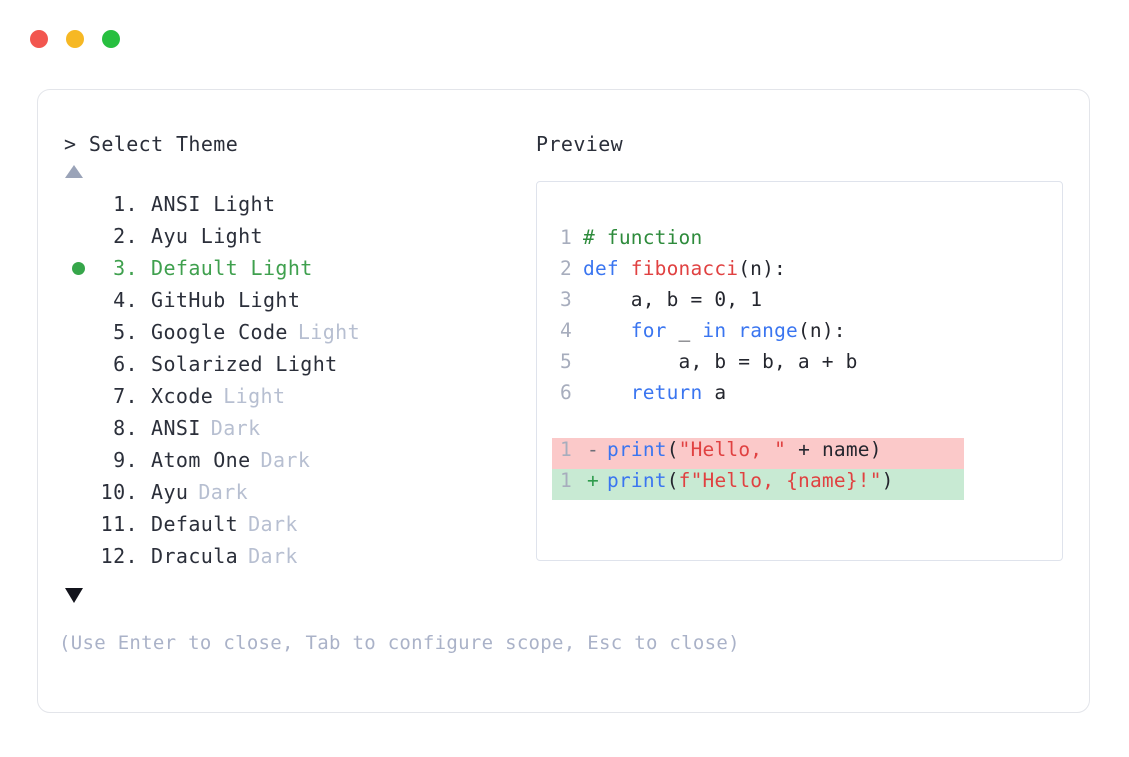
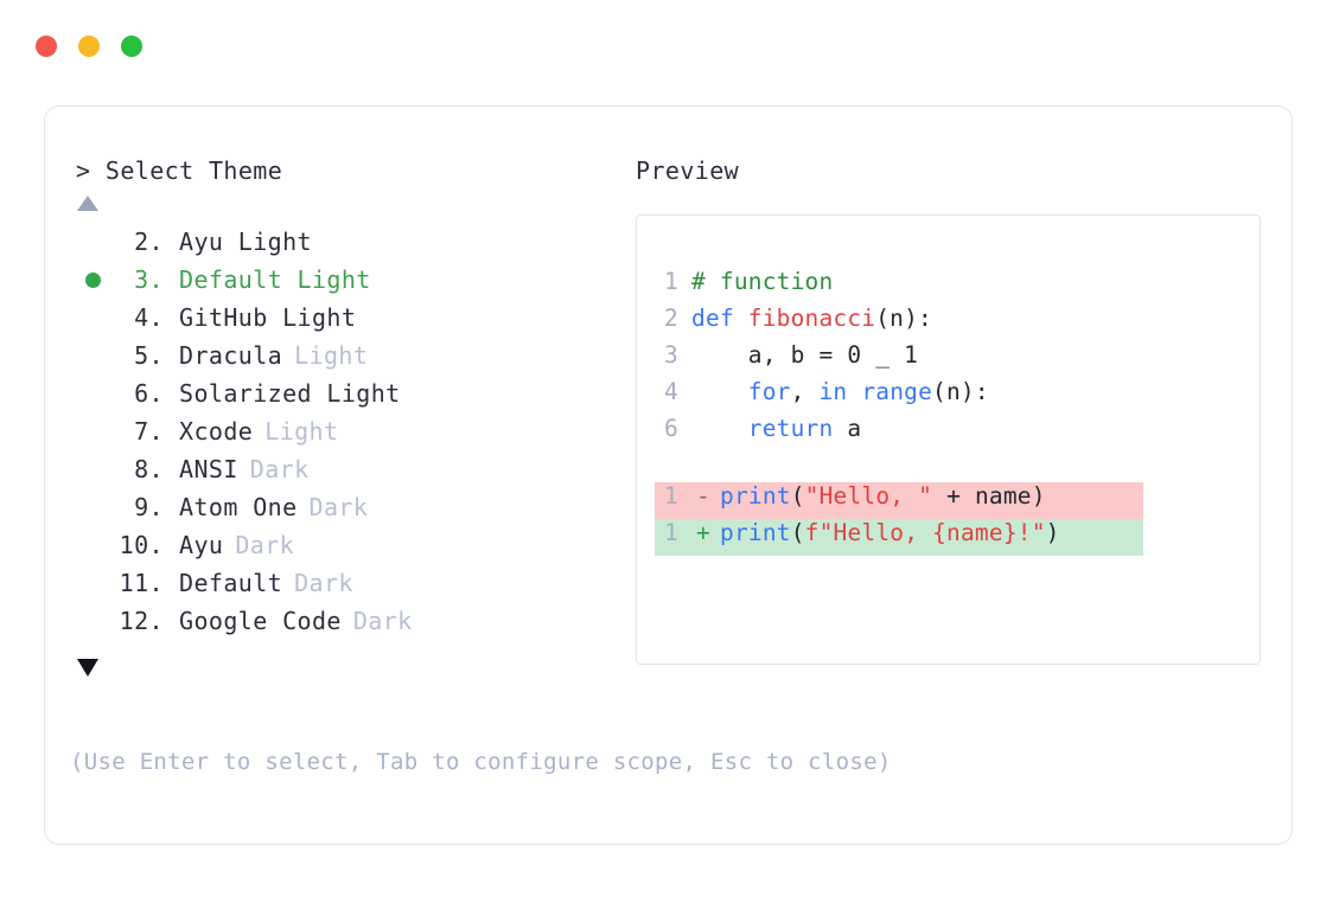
  > Select Theme
- 1.
- ANSI Light
  2.
  Ayu Light
  3.
  Default Light
  4.
  GitHub Light
  5.
- Google Code
+ Dracula
  Light
  6.
  Solarized Light
  7.
  Xcode
  Light
  8.
  ANSI
  Dark
  9.
  Atom One
  Dark
  10.
  Ayu
  Dark
  11.
  Default
  Dark
  12.
- Dracula
+ Google Code
  Dark
- (Use Enter to close, Tab to configure scope, Esc to close)
+ (Use Enter to select, Tab to configure scope, Esc to close)
  Preview
  1
  # function
  2
  def
  fibonacci
  (n):
  3
  a, b =
  0
- ,
+ _
  1
  4
  for
- _
+ ,
  in
  range
  (n):
- 5
- a, b = b, a + b
  6
  return
  a
  1
  -
  print
  (
  "Hello, "
  + name)
  1
  +
  print
  (
  f"Hello, {name}!"
  )
